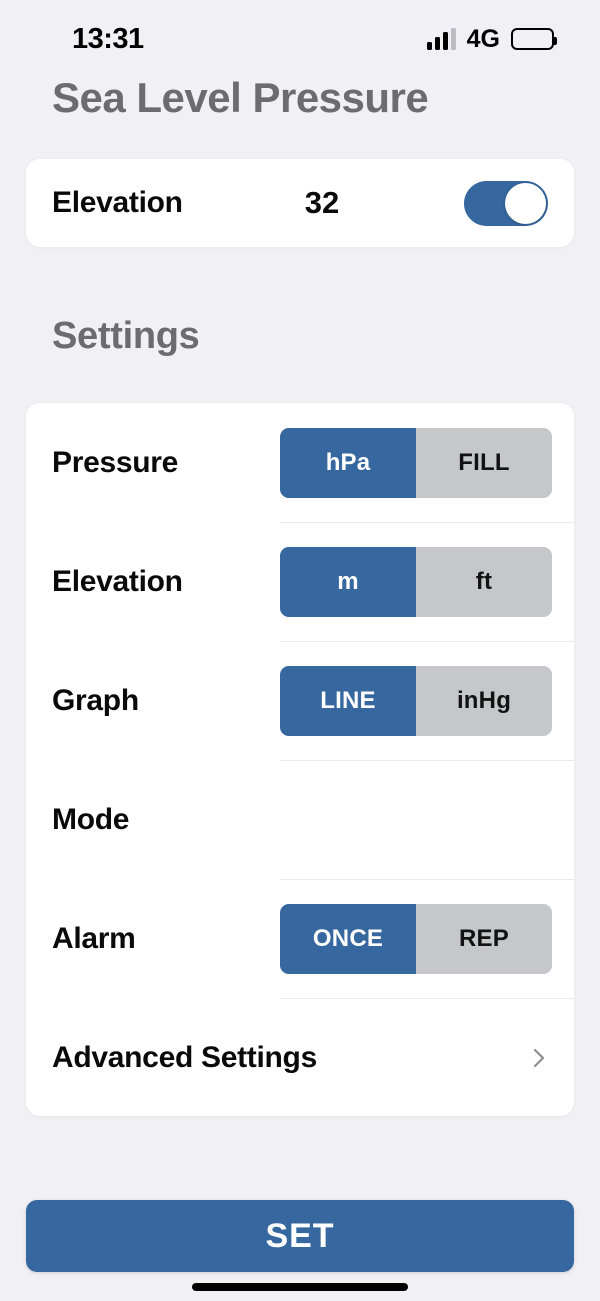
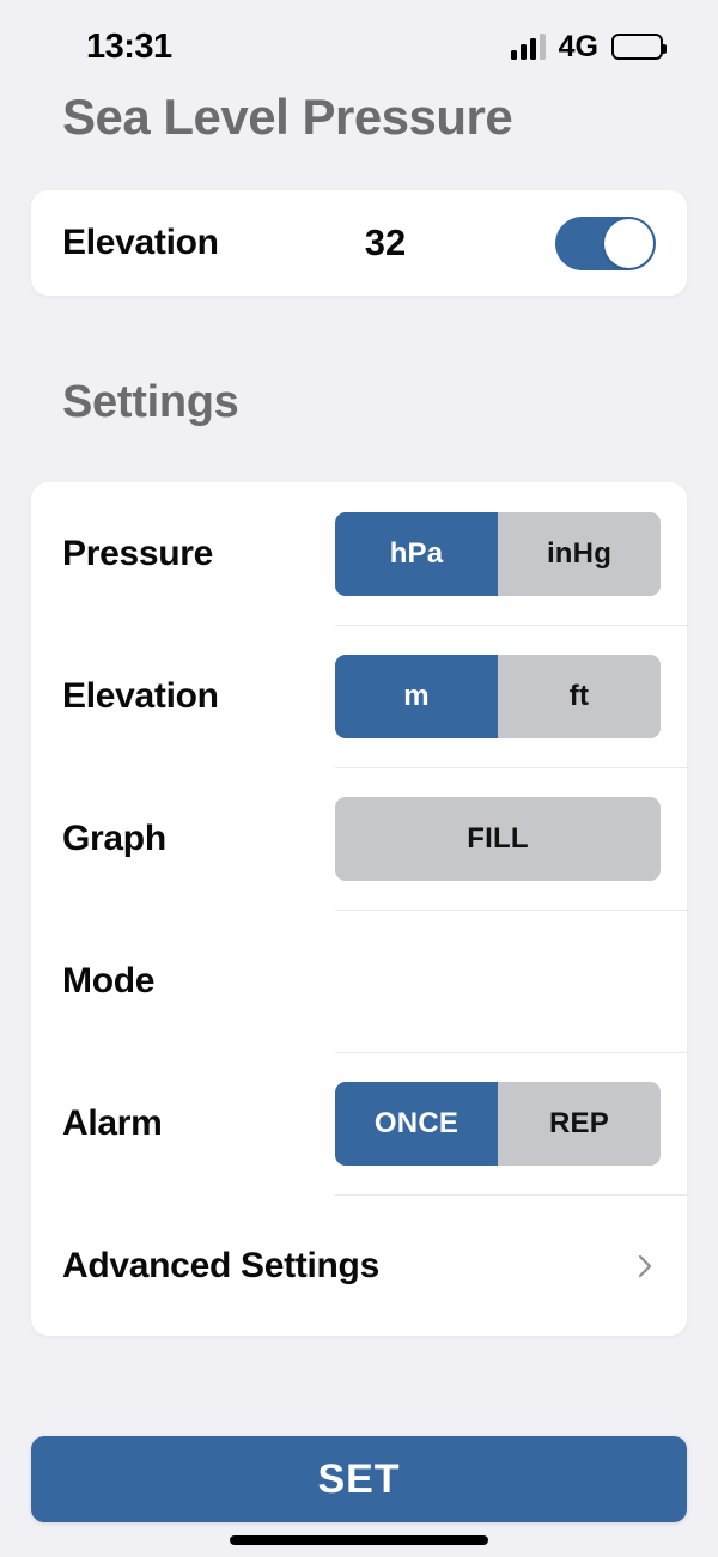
  13:31
  4G
  Sea Level Pressure
  Elevation
  32
  Settings
  Pressure
  hPa
- FILL
+ inHg
  Elevation
  m
  ft
  Graph
- LINE
- inHg
+ FILL
  Mode
  Alarm
  ONCE
  REP
  Advanced Settings
  SET
